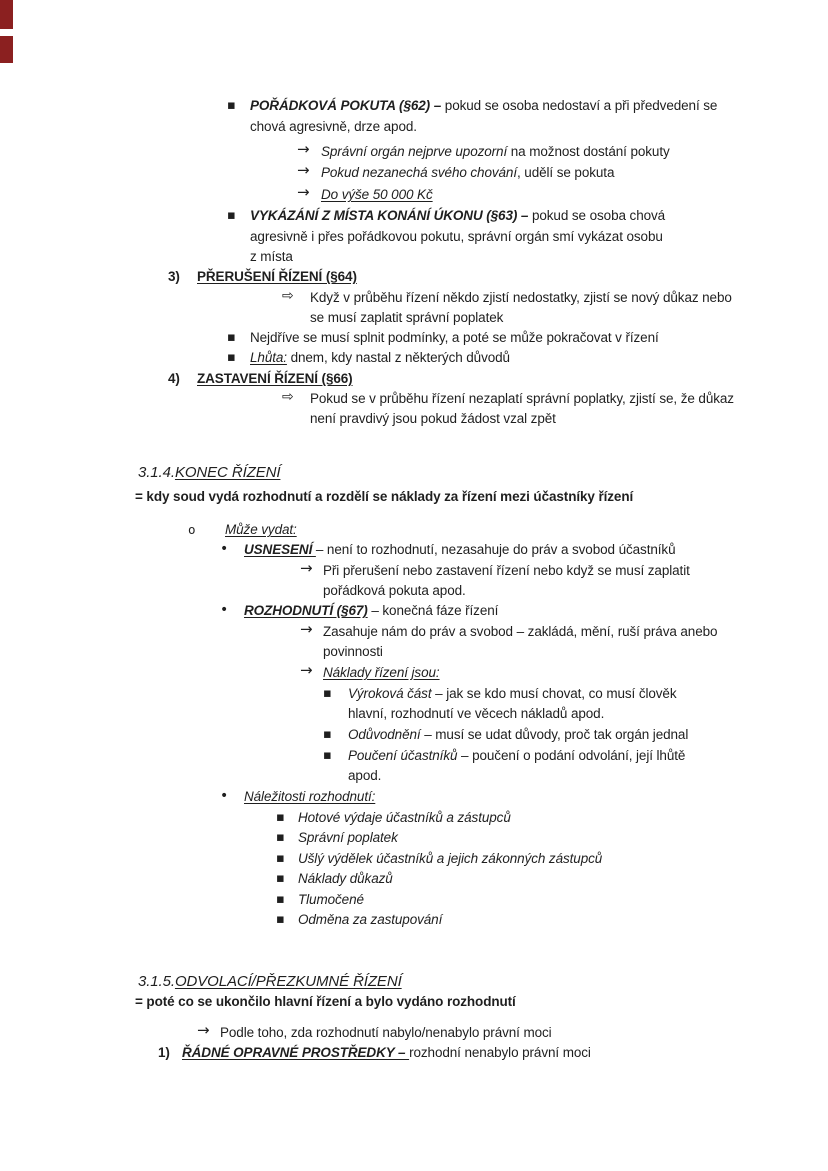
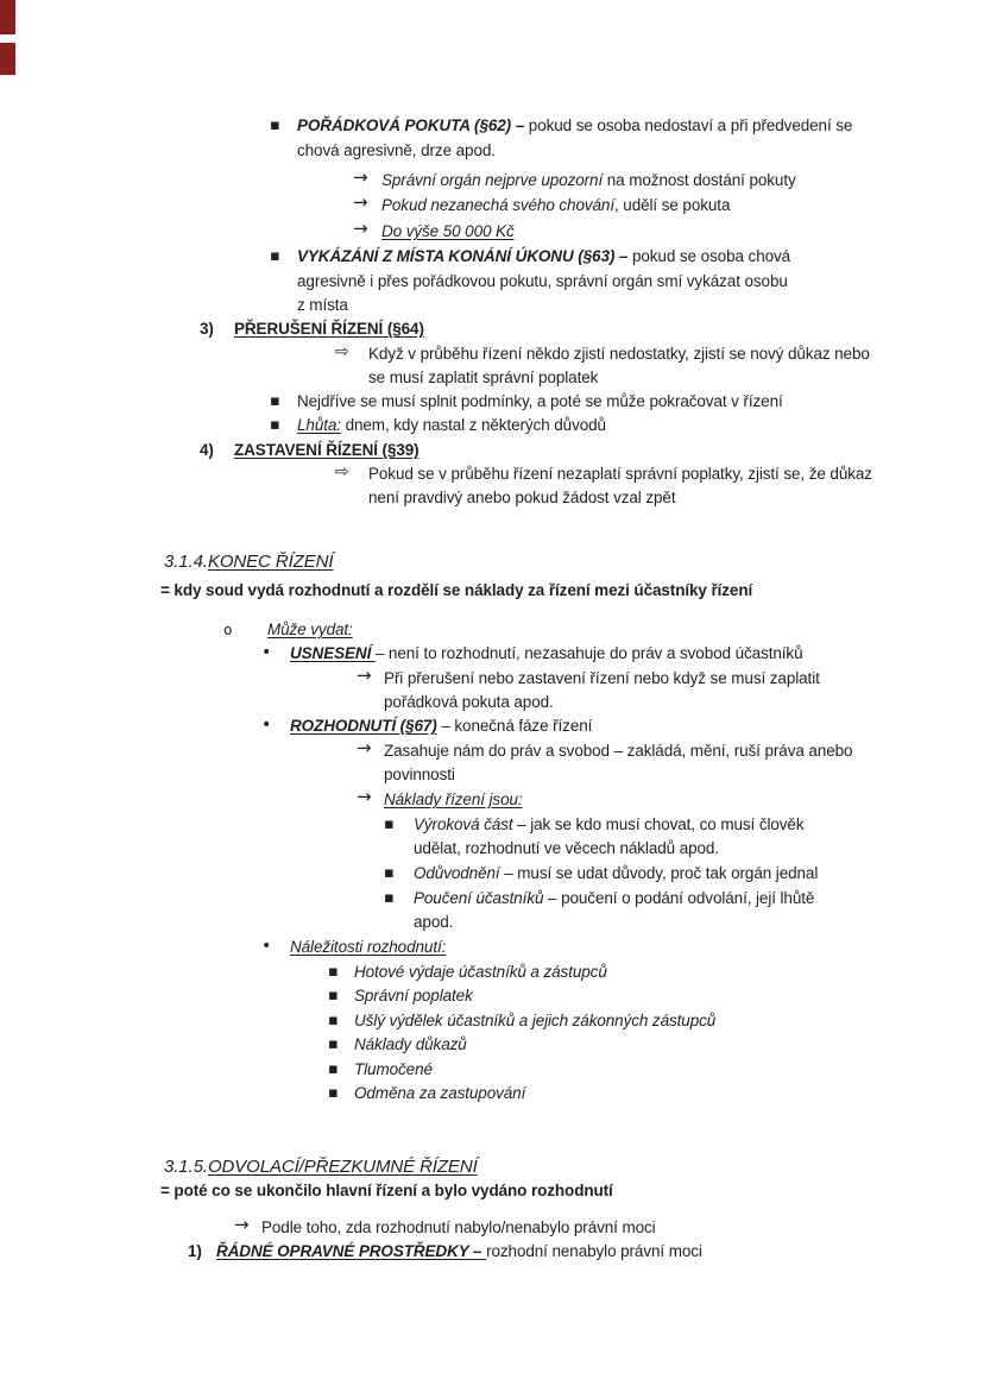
  ▪
  POŘÁDKOVÁ POKUTA (§62) – pokud se osoba nedostaví a při předvedení se
  chová agresivně, drze apod.
  →
  Správní orgán nejprve upozorní na možnost dostání pokuty
  →
  Pokud nezanechá svého chování, udělí se pokuta
  →
  Do výše 50 000 Kč
  ▪
  VYKÁZÁNÍ Z MÍSTA KONÁNÍ ÚKONU (§63) – pokud se osoba chová
  agresivně i přes pořádkovou pokutu, správní orgán smí vykázat osobu
  z místa
  3)
  PŘERUŠENÍ ŘÍZENÍ (§64)
  ⇨
  Když v průběhu řízení někdo zjistí nedostatky, zjistí se nový důkaz nebo
  se musí zaplatit správní poplatek
  ▪
  Nejdříve se musí splnit podmínky, a poté se může pokračovat v řízení
  ▪
  Lhůta: dnem, kdy nastal z některých důvodů
  4)
- ZASTAVENÍ ŘÍZENÍ (§66)
+ ZASTAVENÍ ŘÍZENÍ (§39)
  ⇨
  Pokud se v průběhu řízení nezaplatí správní poplatky, zjistí se, že důkaz
- není pravdivý jsou pokud žádost vzal zpět
+ není pravdivý anebo pokud žádost vzal zpět
  3.1.4.KONEC ŘÍZENÍ
  = kdy soud vydá rozhodnutí a rozdělí se náklady za řízení mezi účastníky řízení
  o
  Může vydat:
  •
  USNESENÍ – není to rozhodnutí, nezasahuje do práv a svobod účastníků
  →
  Při přerušení nebo zastavení řízení nebo když se musí zaplatit
  pořádková pokuta apod.
  •
  ROZHODNUTÍ (§67) – konečná fáze řízení
  →
  Zasahuje nám do práv a svobod – zakládá, mění, ruší práva anebo
  povinnosti
  →
  Náklady řízení jsou:
  ▪
  Výroková část – jak se kdo musí chovat, co musí člověk
- hlavní, rozhodnutí ve věcech nákladů apod.
+ udělat, rozhodnutí ve věcech nákladů apod.
  ▪
  Odůvodnění – musí se udat důvody, proč tak orgán jednal
  ▪
  Poučení účastníků – poučení o podání odvolání, její lhůtě
  apod.
  •
  Náležitosti rozhodnutí:
  ▪
  Hotové výdaje účastníků a zástupců
  ▪
  Správní poplatek
  ▪
  Ušlý výdělek účastníků a jejich zákonných zástupců
  ▪
  Náklady důkazů
  ▪
  Tlumočené
  ▪
  Odměna za zastupování
  3.1.5.ODVOLACÍ/PŘEZKUMNÉ ŘÍZENÍ
  = poté co se ukončilo hlavní řízení a bylo vydáno rozhodnutí
  →
  Podle toho, zda rozhodnutí nabylo/nenabylo právní moci
  1)
  ŘÁDNÉ OPRAVNÉ PROSTŘEDKY – rozhodní nenabylo právní moci
